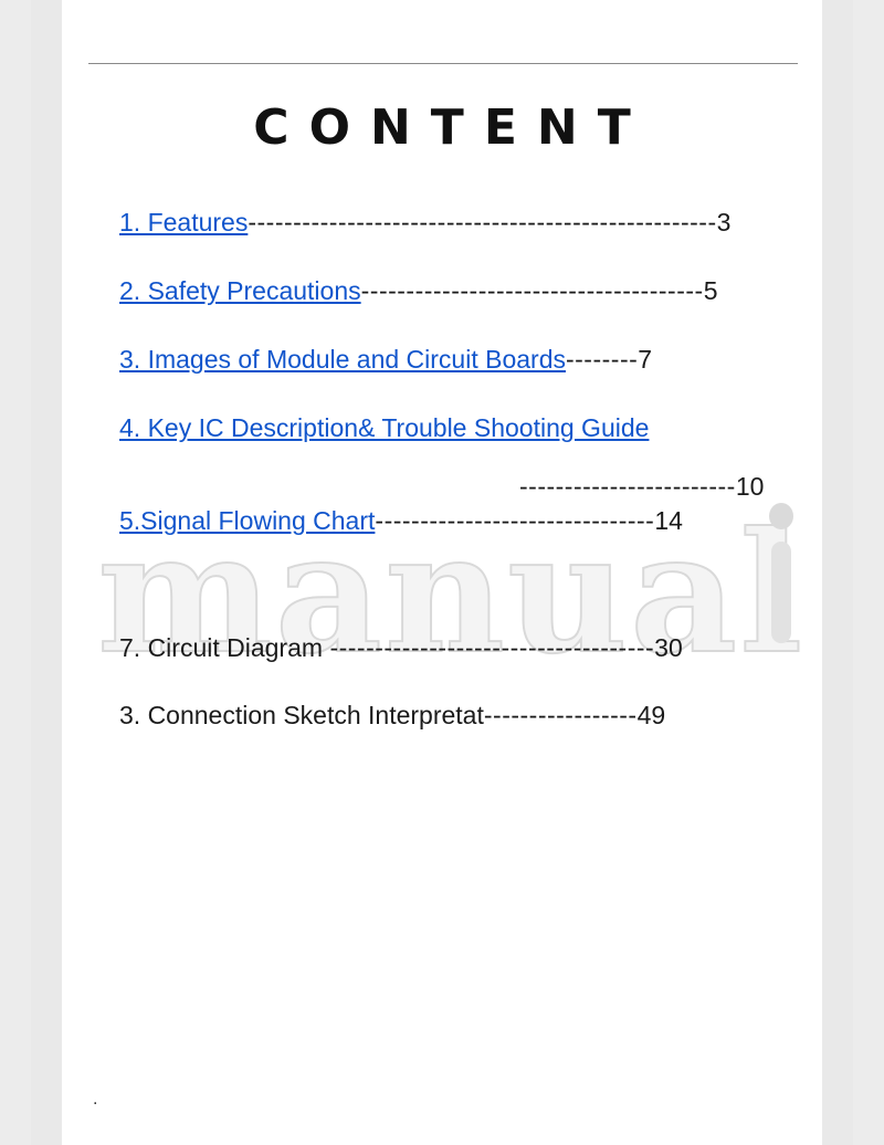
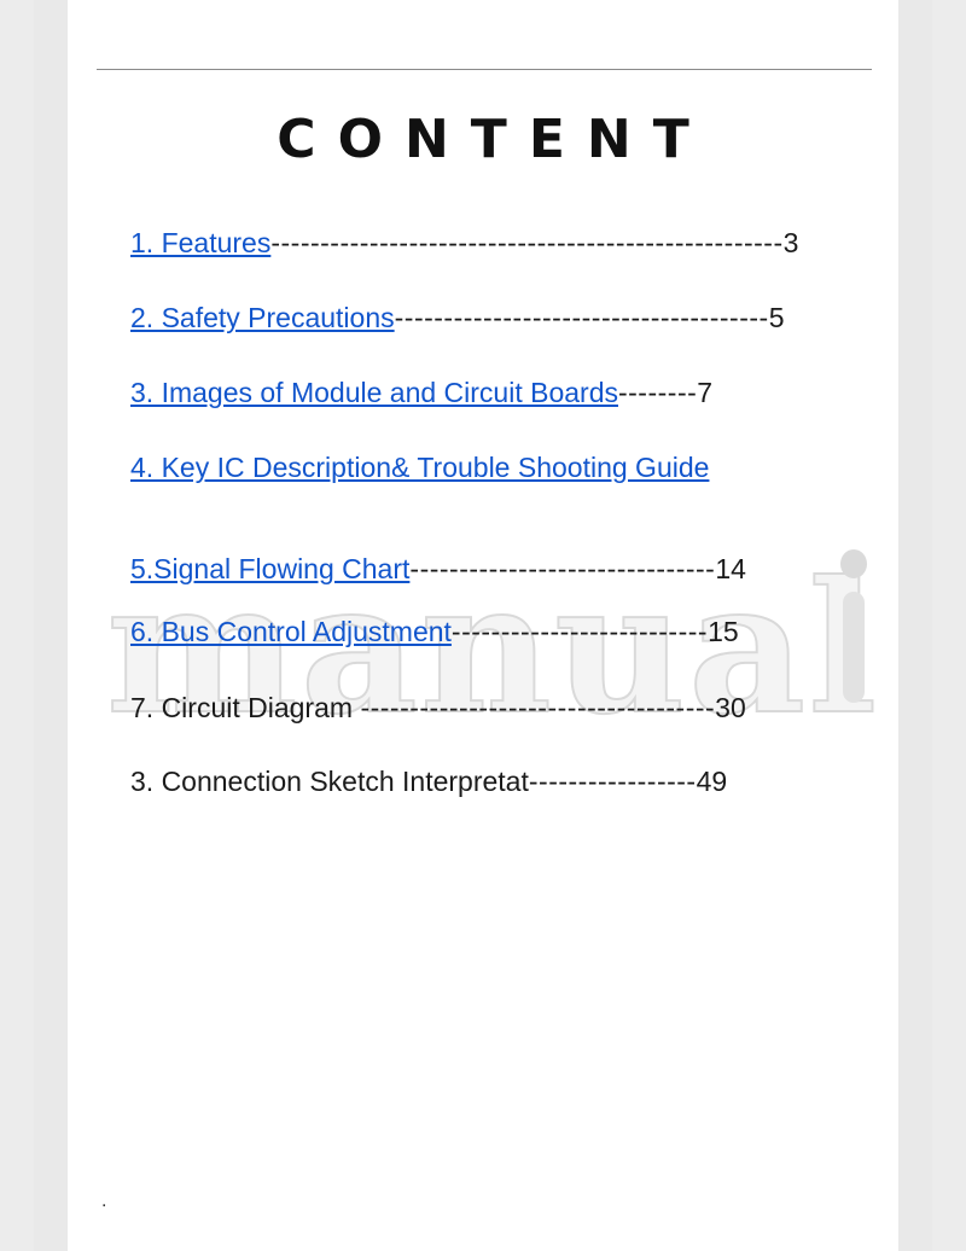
  CONTENT
  manua
  1. Features----------------------------------------------------3
  2. Safety Precautions--------------------------------------5
  3. Images of Module and Circuit Boards--------7
  4. Key IC Description& Trouble Shooting Guide
- ------------------------10
  5.Signal Flowing Chart-------------------------------14
+ 6. Bus Control Adjustment--------------------------15
  7. Circuit Diagram ------------------------------------30
  3. Connection Sketch Interpretat-----------------49
  .
